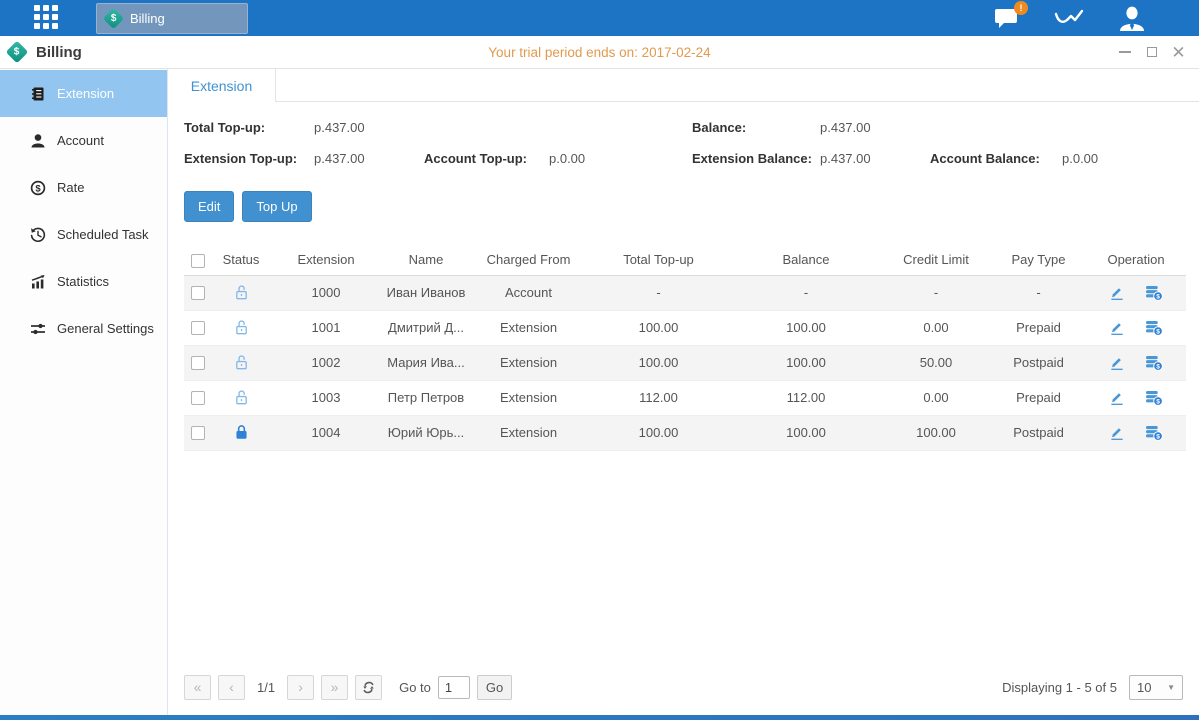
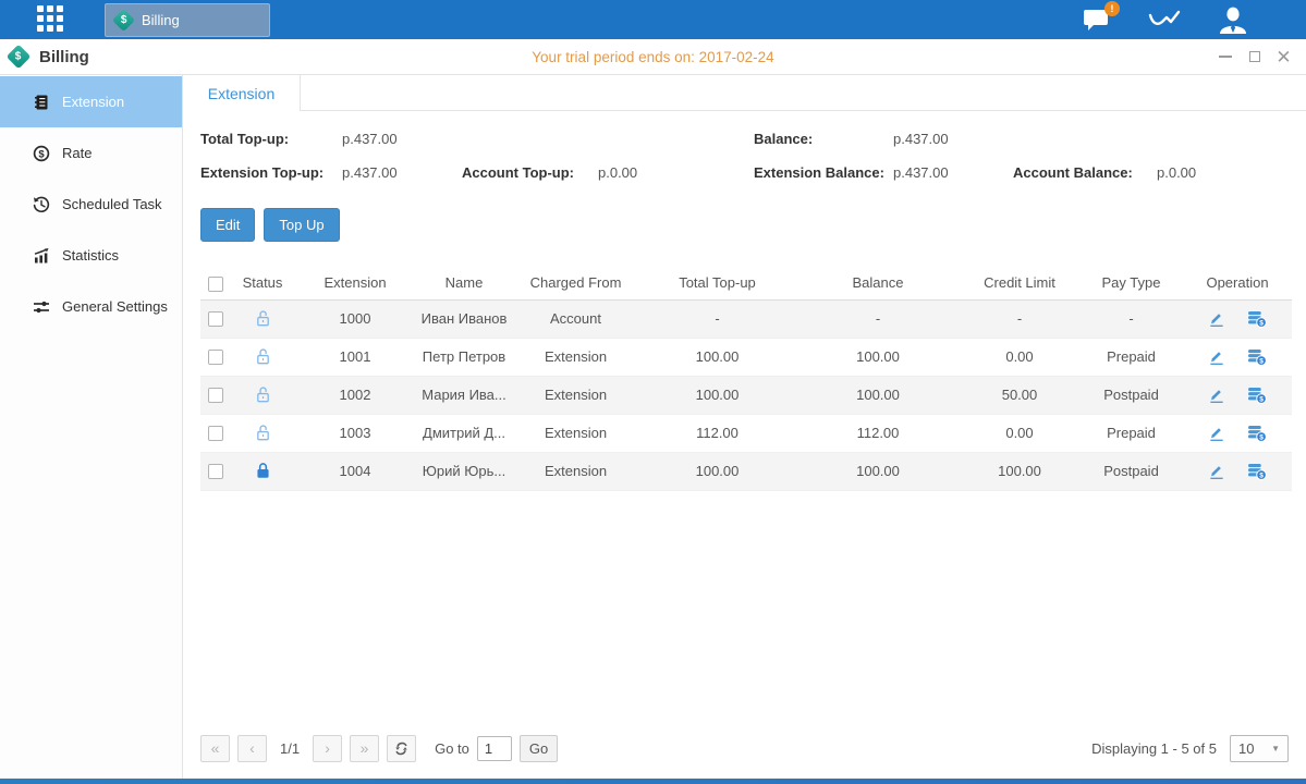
  Billing
  !
  Billing
  Your trial period ends on: 2017-02-24
  ✕
  Extension
- Account
  $
  Rate
  Scheduled Task
  Statistics
  General Settings
  Extension
  Total Top-up:
  p.437.00
  Extension Top-up:
  p.437.00
  Account Top-up:
  p.0.00
  Balance:
  p.437.00
  Extension Balance:
  p.437.00
  Account Balance:
  p.0.00
  Edit
  Top Up
  	Status	Extension	Name	Charged From	Total Top-up	Balance	Credit Limit	Pay Type	Operation
  		1000	Иван Иванов	Account	-	-	-	-
- 		1001	Дмитрий Д...	Extension	100.00	100.00	0.00	Prepaid
+ 		1001	Петр Петров	Extension	100.00	100.00	0.00	Prepaid
  		1002	Мария Ива...	Extension	100.00	100.00	50.00	Postpaid
- 		1003	Петр Петров	Extension	112.00	112.00	0.00	Prepaid
+ 		1003	Дмитрий Д...	Extension	112.00	112.00	0.00	Prepaid
  		1004	Юрий Юрь...	Extension	100.00	100.00	100.00	Postpaid
  «
  ‹
  1/1
  ›
  »
  Go to
  1
  Go
  Displaying 1 - 5 of 5
  10
  ▼
